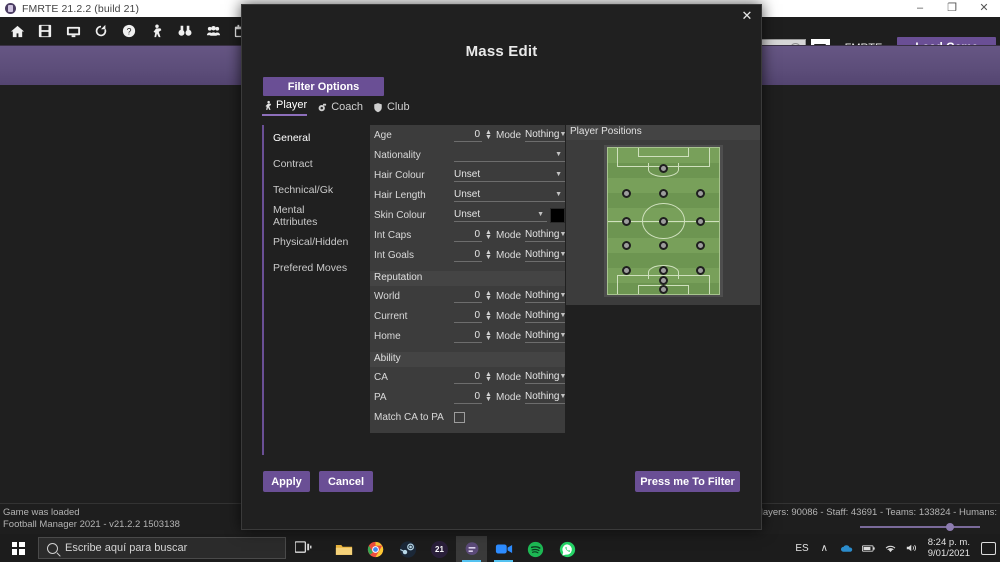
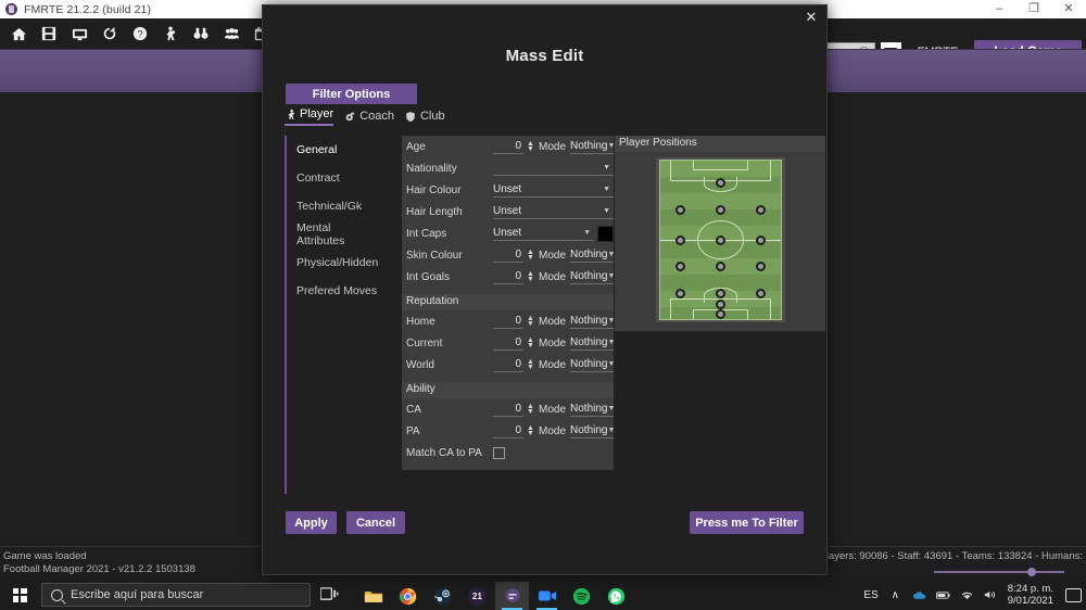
  FMRTE 21.2.2 (build 21)
  –
  ❐
  ✕
  ?
  Game was loaded
  Football Manager 2021 - v21.2.2 1503138
  ayers: 90086 - Staff: 43691 - Teams: 133824 - Humans:
  ✕
  Mass Edit
  Filter Options
  Player
  Coach
  Club
  General
  Contract
  Technical/Gk
  Mental Attributes
  Physical/Hidden
  Prefered Moves
  Age
  0
  Mode
  Nothing
  Nationality
  Hair Colour
  Unset
  Hair Length
  Unset
- Skin Colour
+ Int Caps
  Unset
- Int Caps
+ Skin Colour
  0
  Mode
  Nothing
  Int Goals
  0
  Mode
  Nothing
  Reputation
- World
+ Home
  0
  Mode
  Nothing
  Current
  0
  Mode
  Nothing
- Home
+ World
  0
  Mode
  Nothing
  Ability
  CA
  0
  Mode
  Nothing
  PA
  0
  Mode
  Nothing
  Match CA to PA
  Player Positions
  Apply
  Cancel
  Press me To Filter
  Escribe aquí para buscar
  21
  ES
  ∧
  8:24 p. m.
  9/01/2021
